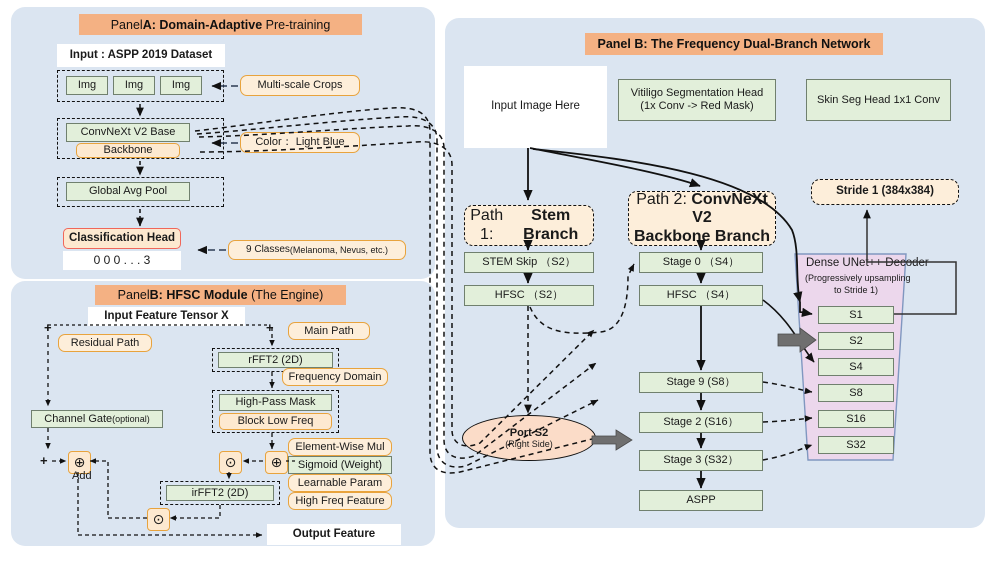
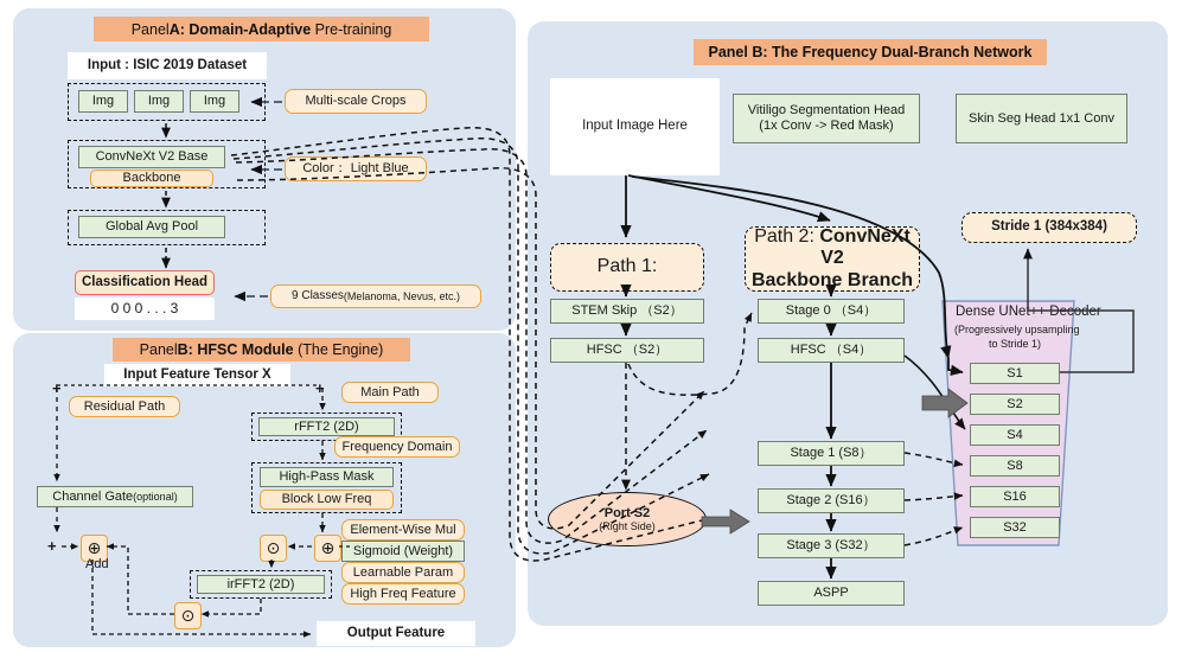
  Panel
  A:
  Domain-Adaptive
  Pre-training
- Input : ASPP 2019 Dataset
+ Input : ISIC 2019 Dataset
  Img
  Img
  Img
  Multi-scale Crops
  ConvNeXt V2 Base
  Backbone
  Color： Light Blue
  Global Avg Pool
  Classification Head
  0 0 0 . . . 3
  9 Classes
  (Melanoma, Nevus, etc.)
  Panel
  B: HFSC Module
  (The Engine)
  Input Feature Tensor X
  +
  Main Path
  Residual Path
  rFFT2 (2D)
  Frequency Domain
  High-Pass Mask
  Block Low Freq
  Channel Gate
  (optional)
  Element-Wise Mul
  Sigmoid (Weight)
  Learnable Param
  High Freq Feature
  ⊕
  ⊙
  ⊕
  ⊙
  +
  Add
  irFFT2 (2D)
  Output Feature
  Panel B: The Frequency Dual-Branch Network
  Input Image Here
  Vitiligo Segmentation Head
  (1x Conv -> Red Mask)
  Skin Seg Head 1x1 Conv
  Path 1:
- Stem Branch
  Path 2: ConvNet V2
  Backbone Branch
  STEM Skip （S2）
  HFSC （S2）
  Stage 0 （S4）
  HFSC （S4）
- Stage 9 (S8）
+ Stage 1 (S8）
  Stage 2 (S16）
  Stage 3 (S32）
  ASPP
  Port S2
  (ight Side)
  Stride 1 (384x384)
  Dense UNet++ Decoder
  (Progressively upsampling
  to Stride 1)
  S1
  S2
  S4
  S8
  S16
  S32
